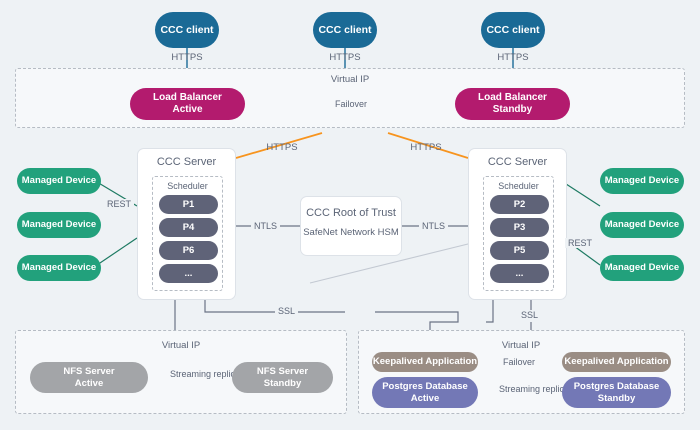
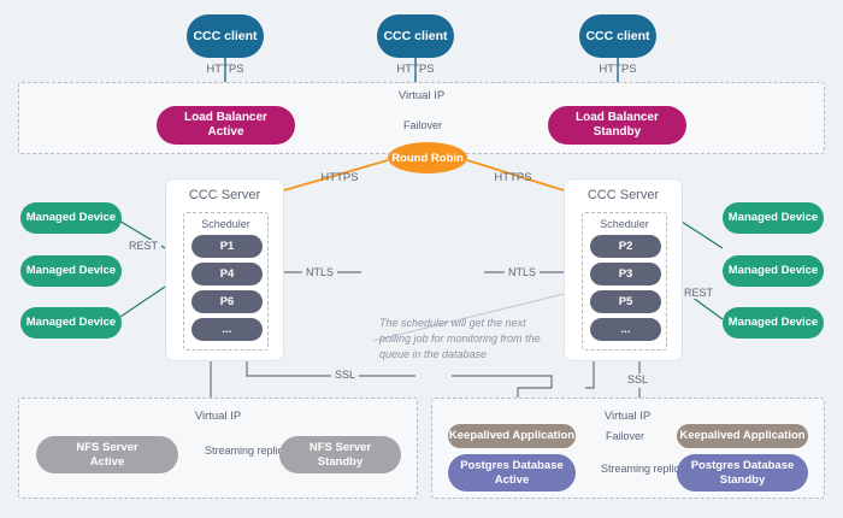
  CCC client
  HTTPS
  CCC client
  HTTPS
  CCC client
  HTTPS
  Virtual IP
  Load Balancer
  Active
  Failover
  Load Balancer
  Standby
+ Round Robin
  HTTPS
  HTTPS
  CCC Server
  Scheduler
  P1
  P4
  P6
  ...
  CCC Server
  Scheduler
  P2
  P3
  P5
  ...
- CCC Root of Trust
- SafeNet Network HSM
  NTLS
  NTLS
+ The scheduler will get the next polling job for monitoring from the queue in the database
  Managed Device
  Managed Device
  Managed Device
  REST
  Managed Device
  Managed Device
  Managed Device
  REST
  SSL
  SSL
  Virtual IP
  NFS Server
  Active
  Streaming repli
  NFS Server
  Standby
  Virtual IP
  Keepalived Application
  Failover
  Keepalived Application
  Postgres Database
  Active
  Streaming repli
  Postgres Database
  Standby
